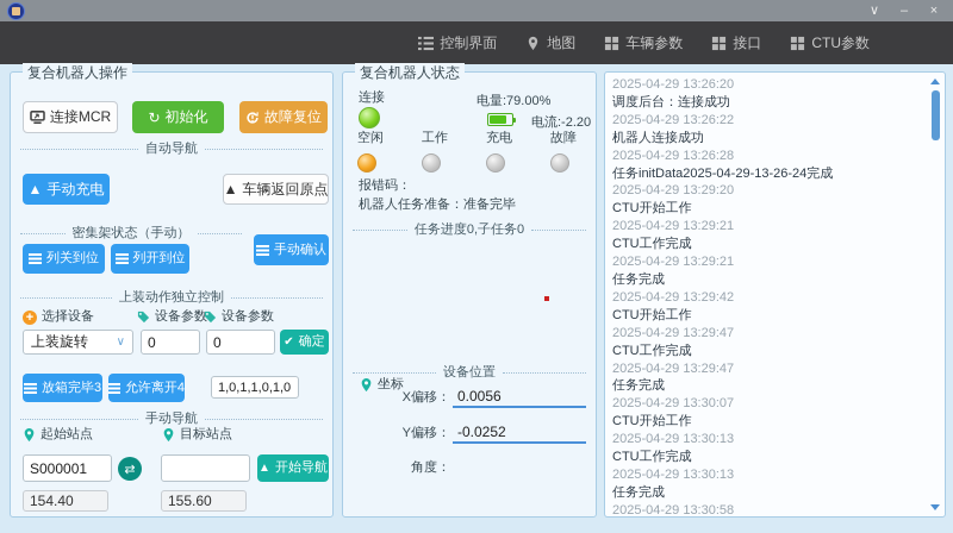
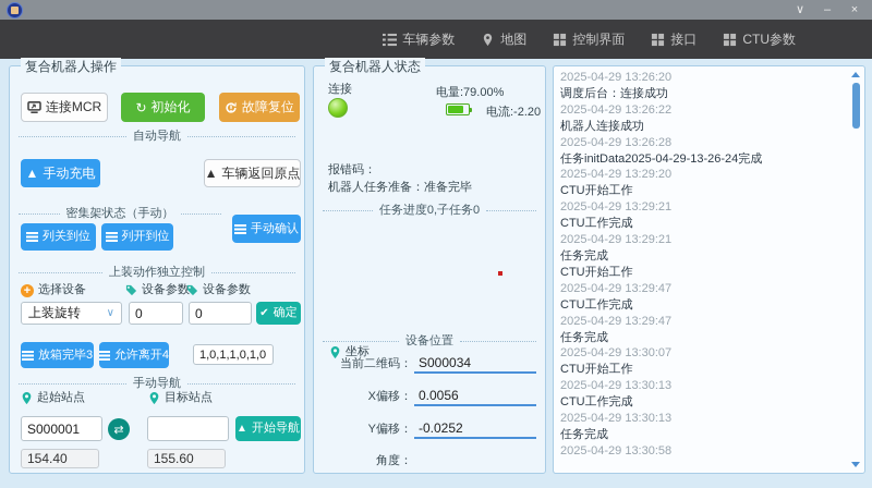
  ∨
  –
  ×
- 控制界面
+ 车辆参数
  地图
- 车辆参数
+ 控制界面
  接口
  CTU参数
  复合机器人操作
  连接MCR
  ↻
  初始化
  故障复位
  自动导航
  ▲
  手动充电
  ▲
  车辆返回原点
  密集架状态（手动）
  手动确认
  列关到位
  列开到位
  上装动作独立控制
  +
  选择设备
  设备参数
  设备参数
  上装旋转
  ∨
  0
  0
  ✔
  确定
  放箱完毕3
  允许离开4
  1,0,1,1,0,1,0
  手动导航
  起始站点
  目标站点
  S000001
  ⇄
  ▲
  开始导航
  154.40
  155.60
  复合机器人状态
  连接
  电量:79.00%
  电流:-2.20
- 空闲
- 工作
- 充电
- 故障
  报错码：
  机器人任务准备：准备完毕
  任务进度0,子任务0
  设备位置
  坐标
+ 当前二维码：
+ S000034
  X偏移：
  0.0056
  Y偏移：
  -0.0252
  角度：
  2025-04-29 13:26:20
  调度后台：连接成功
  2025-04-29 13:26:22
  机器人连接成功
  2025-04-29 13:26:28
  任务initData2025-04-29-13-26-24完成
  2025-04-29 13:29:20
  CTU开始工作
  2025-04-29 13:29:21
  CTU工作完成
  2025-04-29 13:29:21
  任务完成
- 2025-04-29 13:29:42
  CTU开始工作
  2025-04-29 13:29:47
  CTU工作完成
  2025-04-29 13:29:47
  任务完成
  2025-04-29 13:30:07
  CTU开始工作
  2025-04-29 13:30:13
  CTU工作完成
  2025-04-29 13:30:13
  任务完成
  2025-04-29 13:30:58
